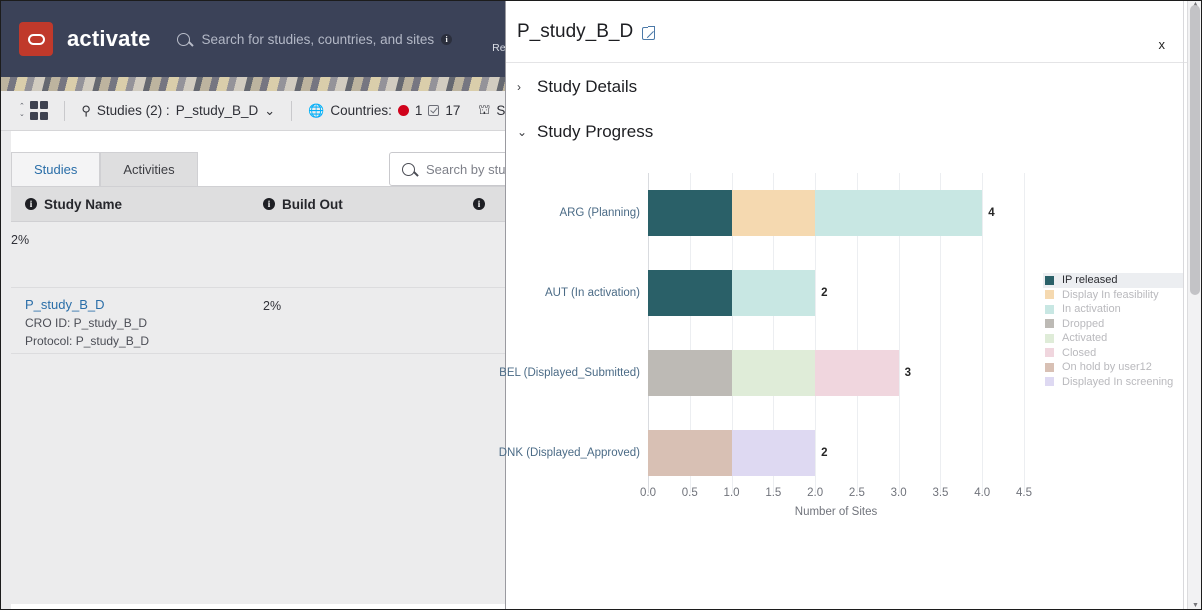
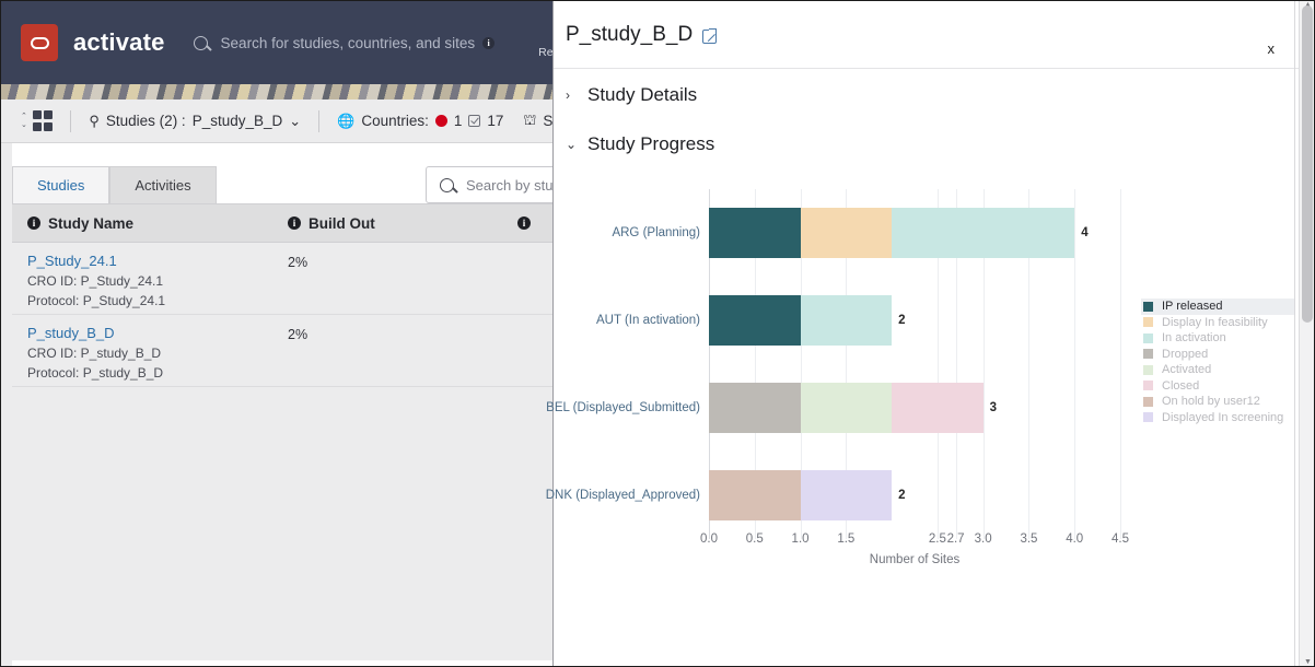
  activate
  Search for studies, countries, and sites
  i
  ⚲
  Studies (2) :
  P_study_B_D
  ⌄
  🌐
  Countries:
  1
  17
  ⛫
  Studies
  Activities
  Search by stu
  i
  Study Name
  i
  Build Out
  i
+ P_Study_24.1
+ CRO ID: P_Study_24.1
+ Protocol: P_Study_24.1
  2%
  P_study_B_D
  CRO ID: P_study_B_D
  Protocol: P_study_B_D
  2%
  P_study_B_D
  x
  ›
  Study Details
  ⌄
  Study Progress
  ARG (Planning)
  4
  AUT (In activation)
  2
  BEL (Displayed_Submitted)
  3
  DNK (Displayed_Approved)
  2
  0.0
  0.5
  1.0
  1.5
- 2.0
+ 2.7
  2.5
  3.0
  3.5
  4.0
  4.5
  Number of Sites
  IP released
  Display In feasibility
  In activation
  Dropped
  Activated
  Closed
  On hold by user12
  Displayed In screening
